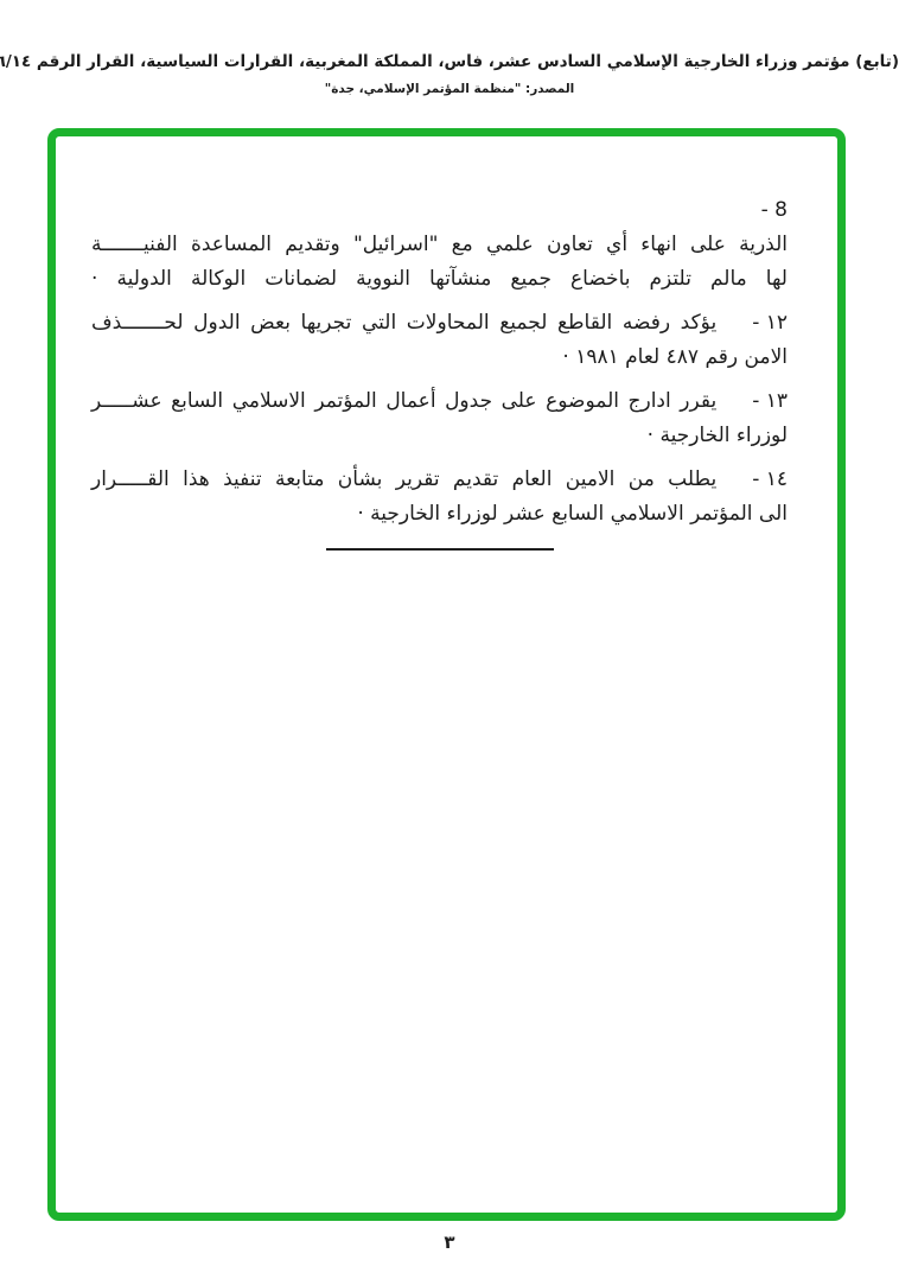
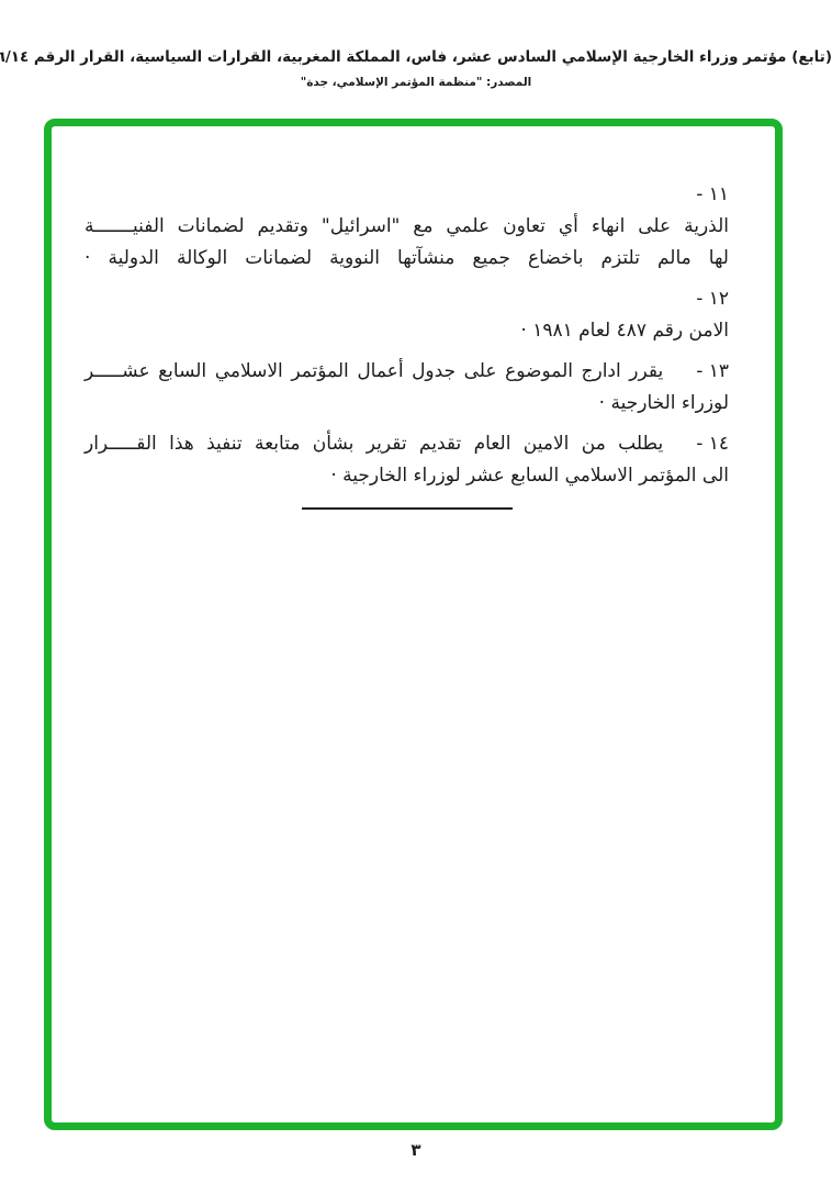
  (تابع) مؤتمر وزراء الخارجية الإسلامي السادس عشر، فاس، المملكة المغربية، القرارات السياسية، القرار الرقم ٦/١٤
  المصدر: "منظمة المؤتمر الإسلامي، جدة"
- 8 -
+ ١١ -
- الذرية على انهاء أي تعاون علمي مع "اسرائيل" وتقديم المساعدة الفنيـــــــة
+ الذرية على انهاء أي تعاون علمي مع "اسرائيل" وتقديم لضمانات الفنيـــــــة
  لها مالم تلتزم باخضاع جميع منشآتها النووية لضمانات الوكالة الدولية ·
  ١٢ -
- يؤكد رفضه القاطع لجميع المحاولات التي تجريها بعض الدول لحـــــــذف
  الامن رقم ٤٨٧ لعام ١٩٨١ ·
  ١٣ -
  يقرر ادارج الموضوع على جدول أعمال المؤتمر الاسلامي السابع عشـــــر
  لوزراء الخارجية ·
  ١٤ -
  يطلب من الامين العام تقديم تقرير بشأن متابعة تنفيذ هذا القـــــرار
  الى المؤتمر الاسلامي السابع عشر لوزراء الخارجية ·
  ٣
